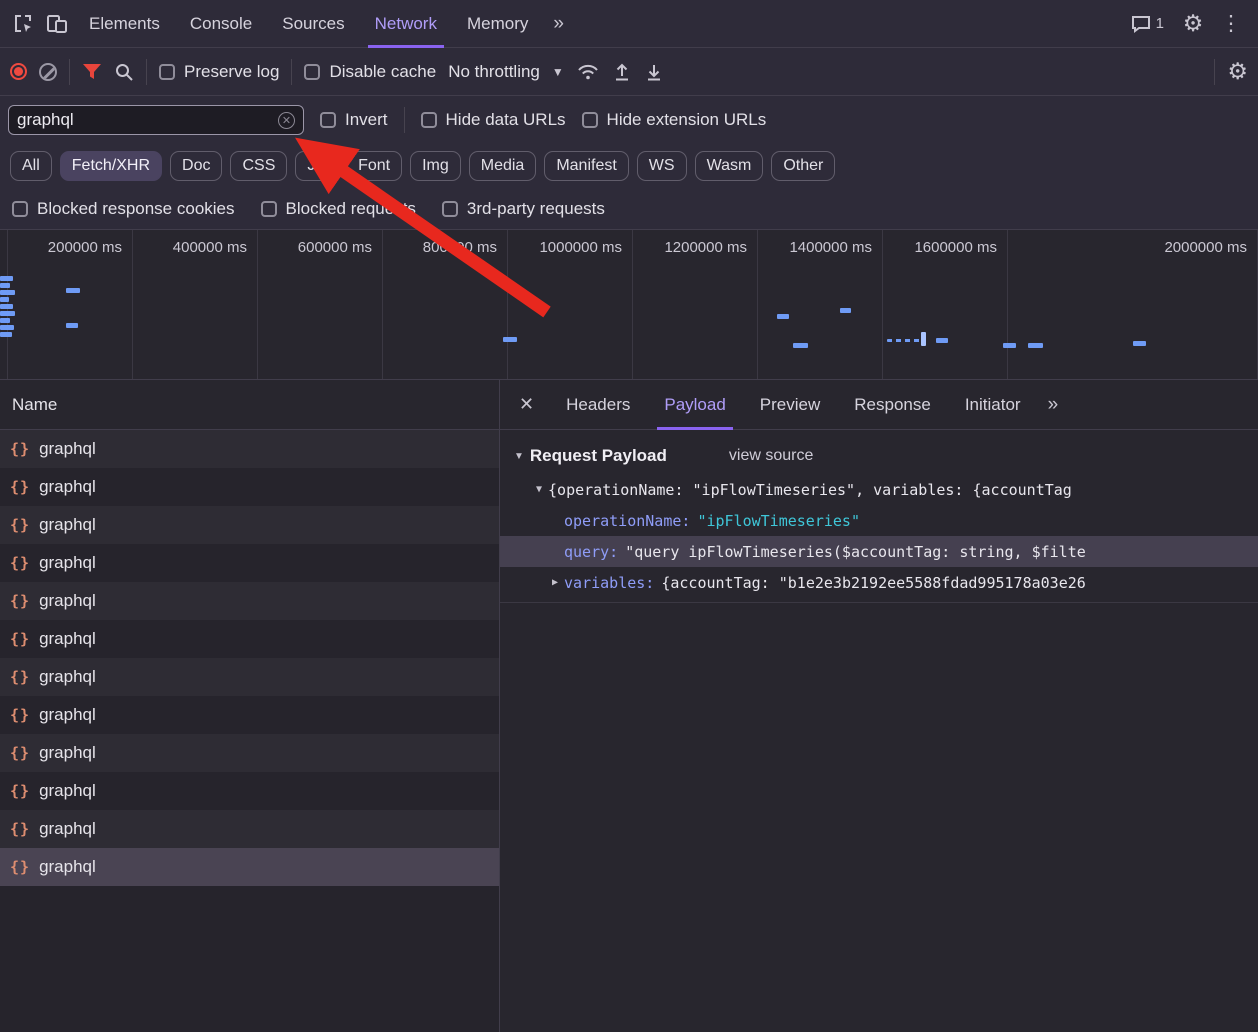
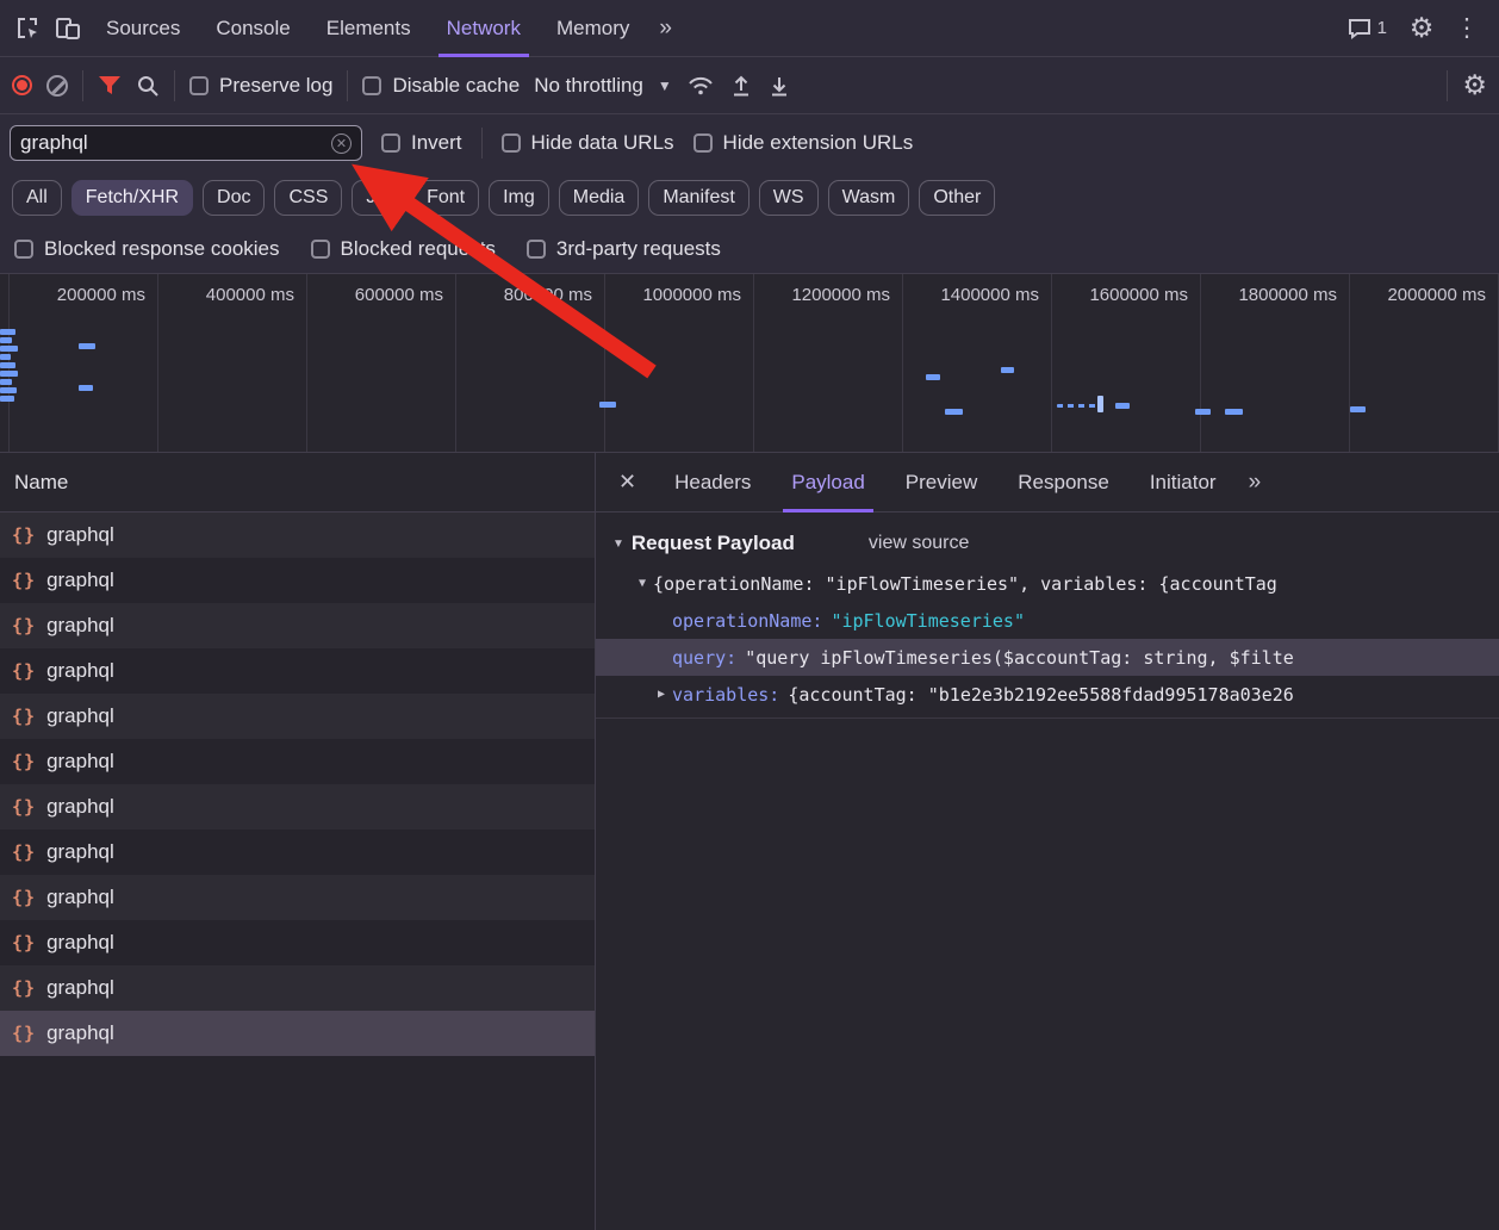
- Elements
+ Sources
  Console
- Sources
+ Elements
  Network
  Memory
  »
  1
  ⚙
  ⋮
  Preserve log
  Disable cache
  No throttling
  ▼
  ⚙
  graphql
  ✕
  Invert
  Hide data URLs
  Hide extension URLs
  All
  Fetch/XHR
  Doc
  CSS
  JS
  Font
  Img
  Media
  Manifest
  WS
  Wasm
  Other
  Blocked response cookies
  Blocked requs
  3rd-party requests
  200000 ms
  400000 ms
  600000 ms
  1000000 ms
  1200000 ms
  1400000 ms
  1600000 ms
+ 1800000 ms
  2000000 ms
  Name
  {}
  graphql
  {}
  graphql
  {}
  graphql
  {}
  graphql
  {}
  graphql
  {}
  graphql
  {}
  graphql
  {}
  graphql
  {}
  graphql
  {}
  graphql
  {}
  graphql
  {}
  graphql
  ✕
  Headers
  Payload
  Preview
  Response
  Initiator
  »
  ▼
  Request Payload
  view source
  ▼
  {operationName: "ipFlowTimeseries", variables: {accountTag
  operationName:
  "ipFlowTimeseries"
  query:
  "query ipFlowTimeseries($accountTag: string, $filte
  ▶
  variables:
  {accountTag: "b1e2e3b2192ee5588fdad995178a03e26
